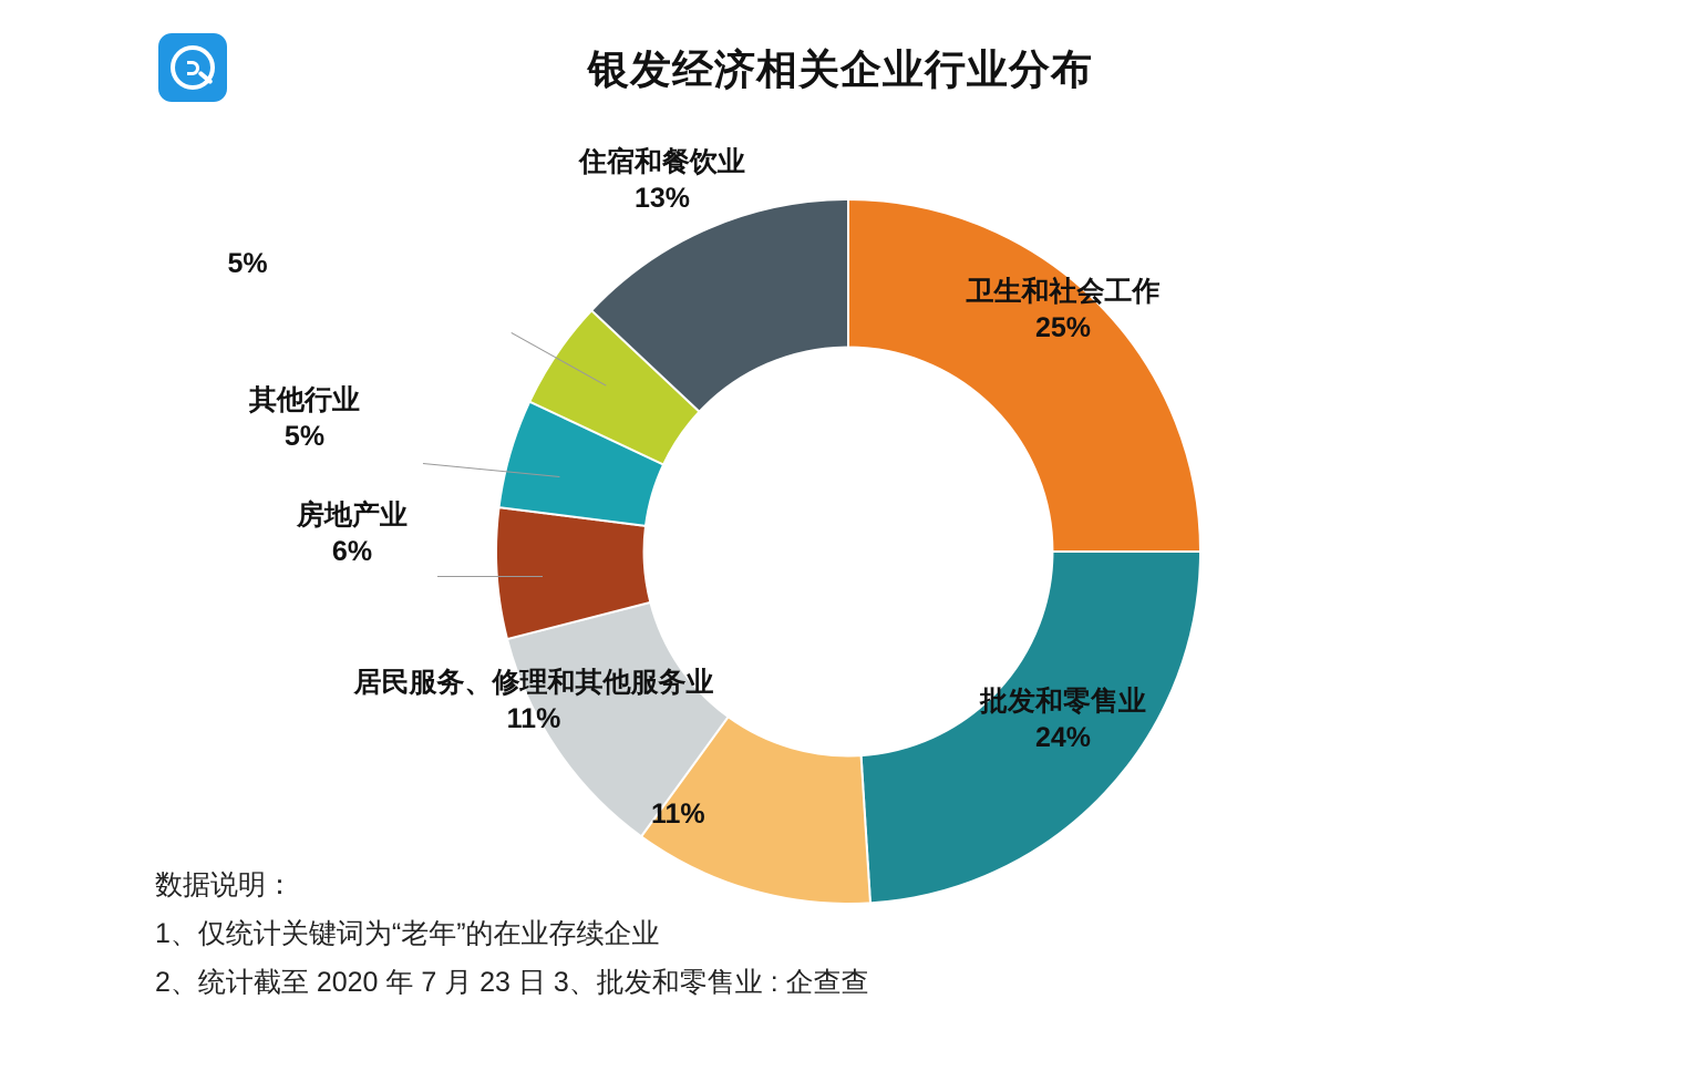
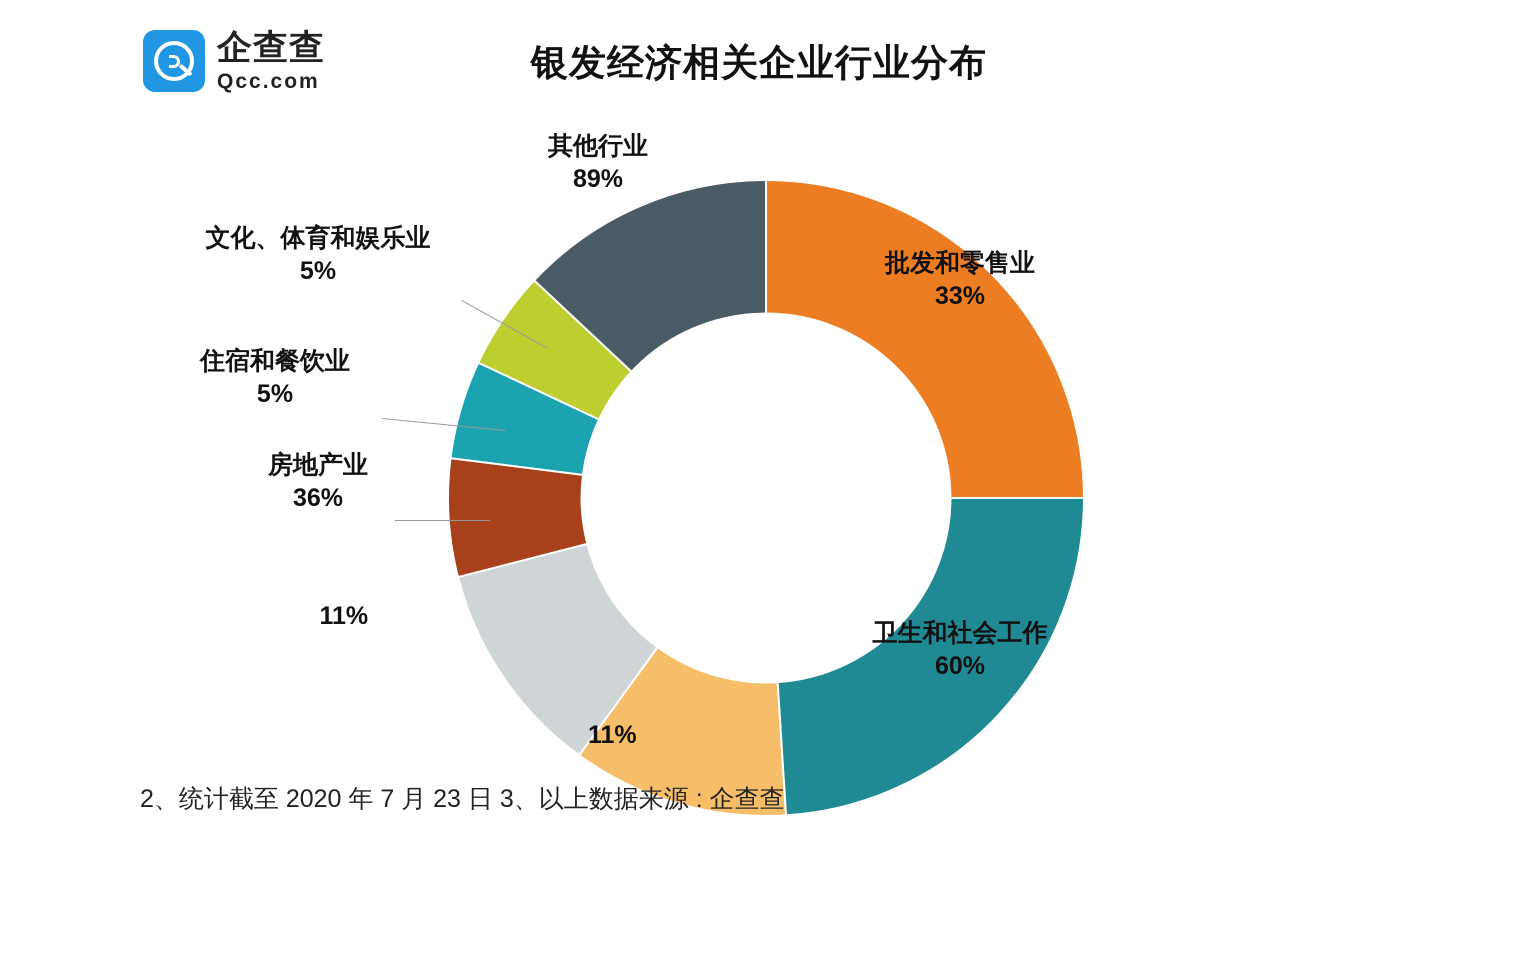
+ 企查查
+ Qcc.com
  银发经济相关企业行业分布
- 卫生和社会工作
+ 批发和零售业
- 25%
+ 33%
- 批发和零售业
+ 卫生和社会工作
- 24%
+ 60%
  11%
- 居民服务、修理和其他服务业
  11%
  房地产业
- 6%
+ 36%
- 其他行业
+ 住宿和餐饮业
  5%
+ 文化、体育和娱乐业
  5%
- 住宿和餐饮业
+ 其他行业
- 13%
+ 89%
- 数据说明：
- 1、仅统计关键词为“老年”的在业存续企业
- 2、统计截至 2020 年 7 月 23 日 3、批发和零售业 : 企查查
+ 2、统计截至 2020 年 7 月 23 日 3、以上数据来源 : 企查查
